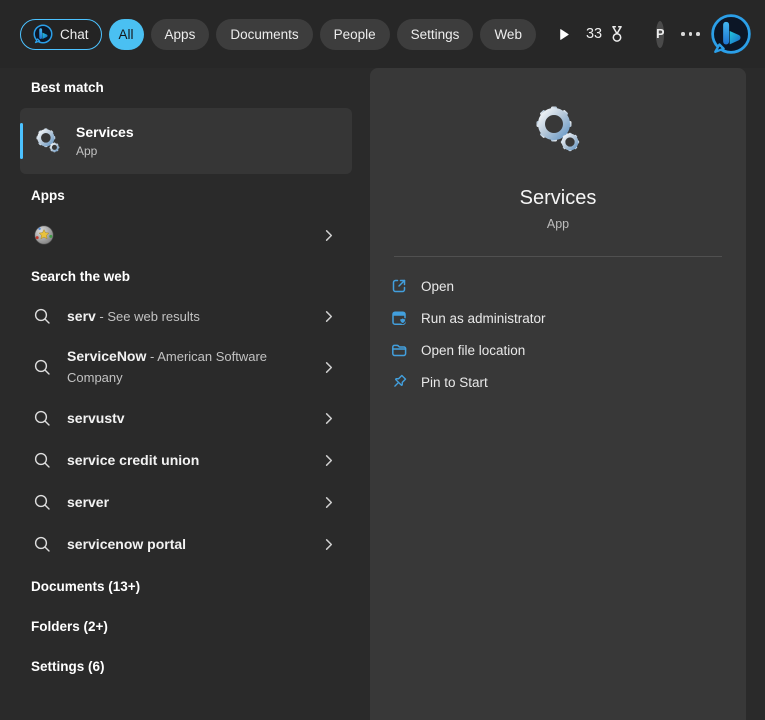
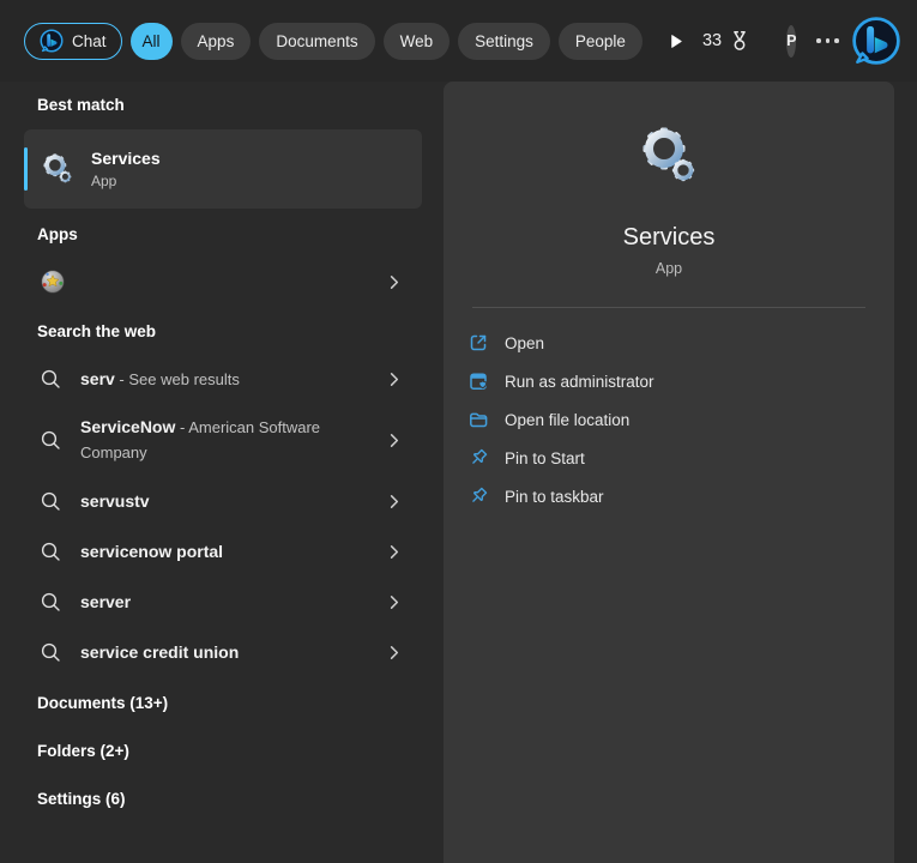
  Chat
  All
  Apps
  Documents
- People
+ Web
  Settings
- Web
+ People
  33
  P
  Best match
  Services
  App
  Apps
  Search the web
  serv - See web results
  ServiceNow - American Software Company
  servustv
- service credit union
+ servicenow portal
  server
- servicenow portal
+ service credit union
  Documents (13+)
  Folders (2+)
  Settings (6)
  Services
  App
  Open
  Run as administrator
  Open file location
  Pin to Start
+ Pin to taskbar
